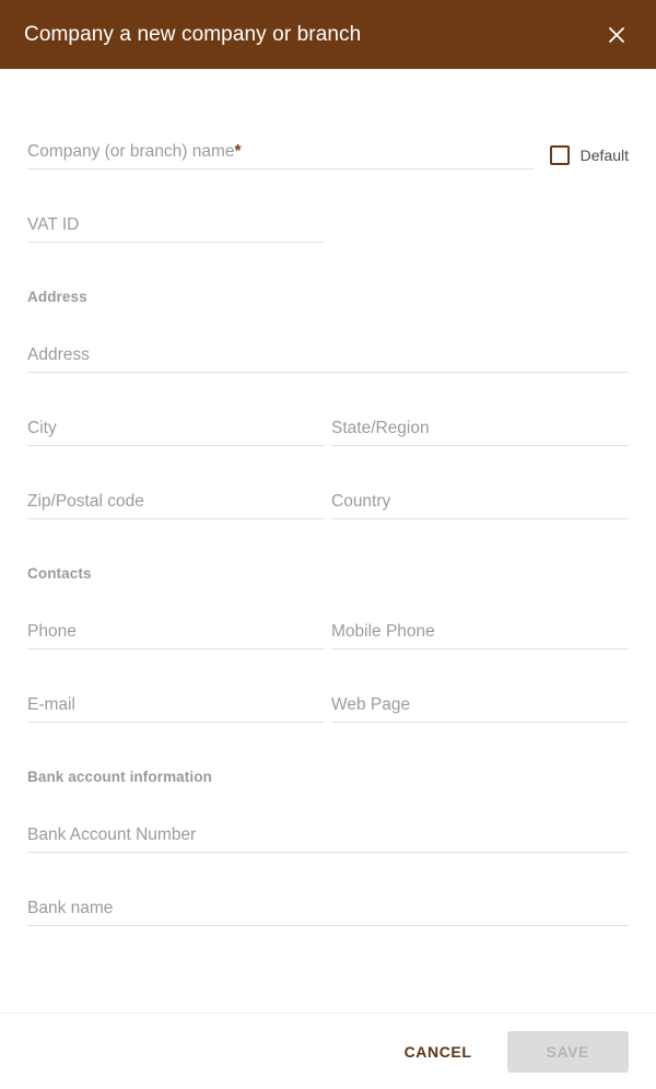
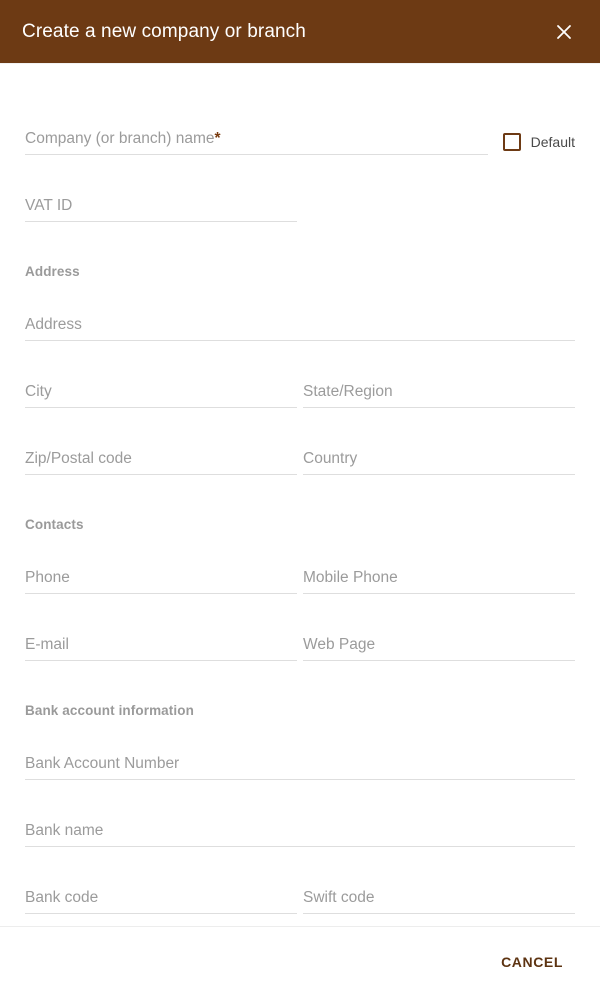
- Company a new company or branch
+ Create a new company or branch
  Company (or branch) name*
  Default
  VAT ID
  Address
  Address
  City
  State/Region
  Zip/Postal code
  Country
  Contacts
  Phone
  Mobile Phone
  E-mail
  Web Page
  Bank account information
  Bank Account Number
  Bank name
+ Bank code
+ Swift code
  CANCEL
- SAVE
